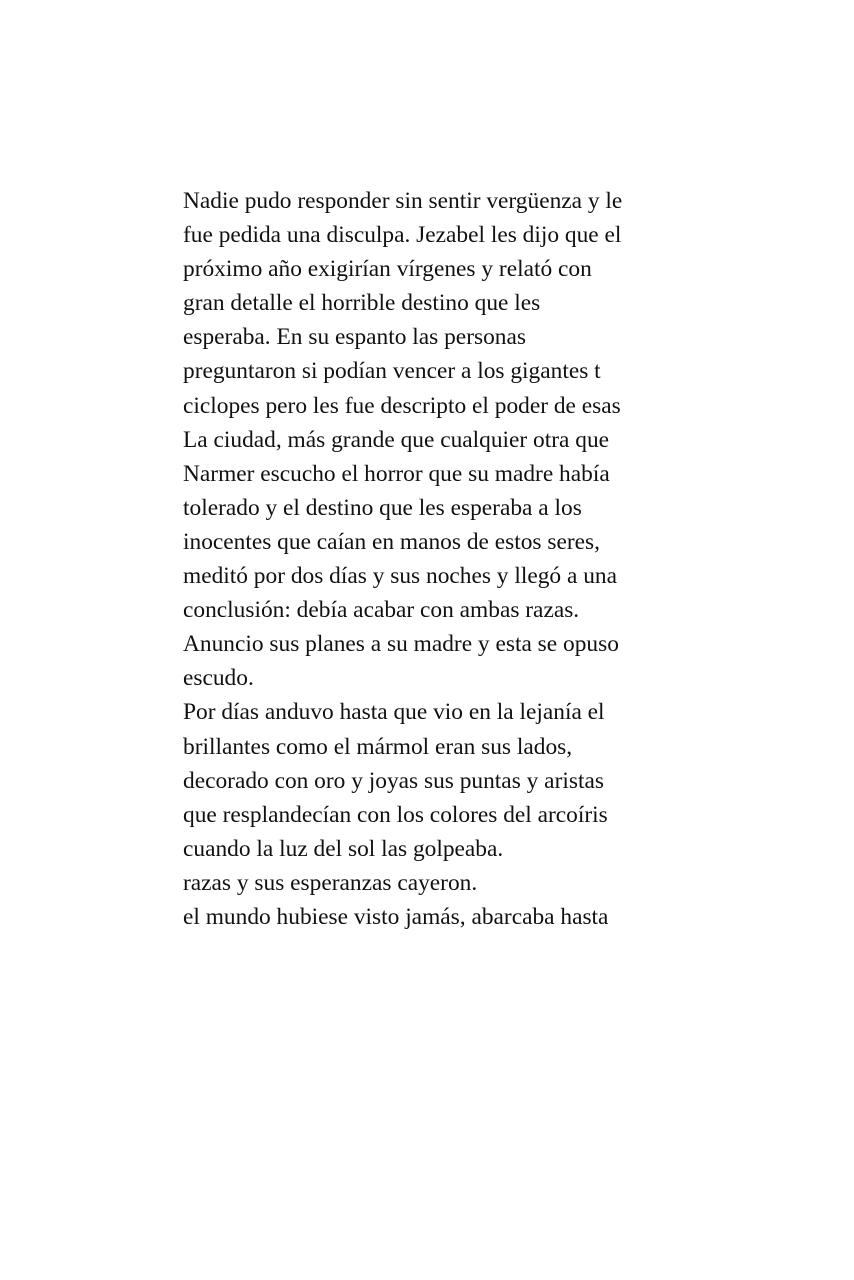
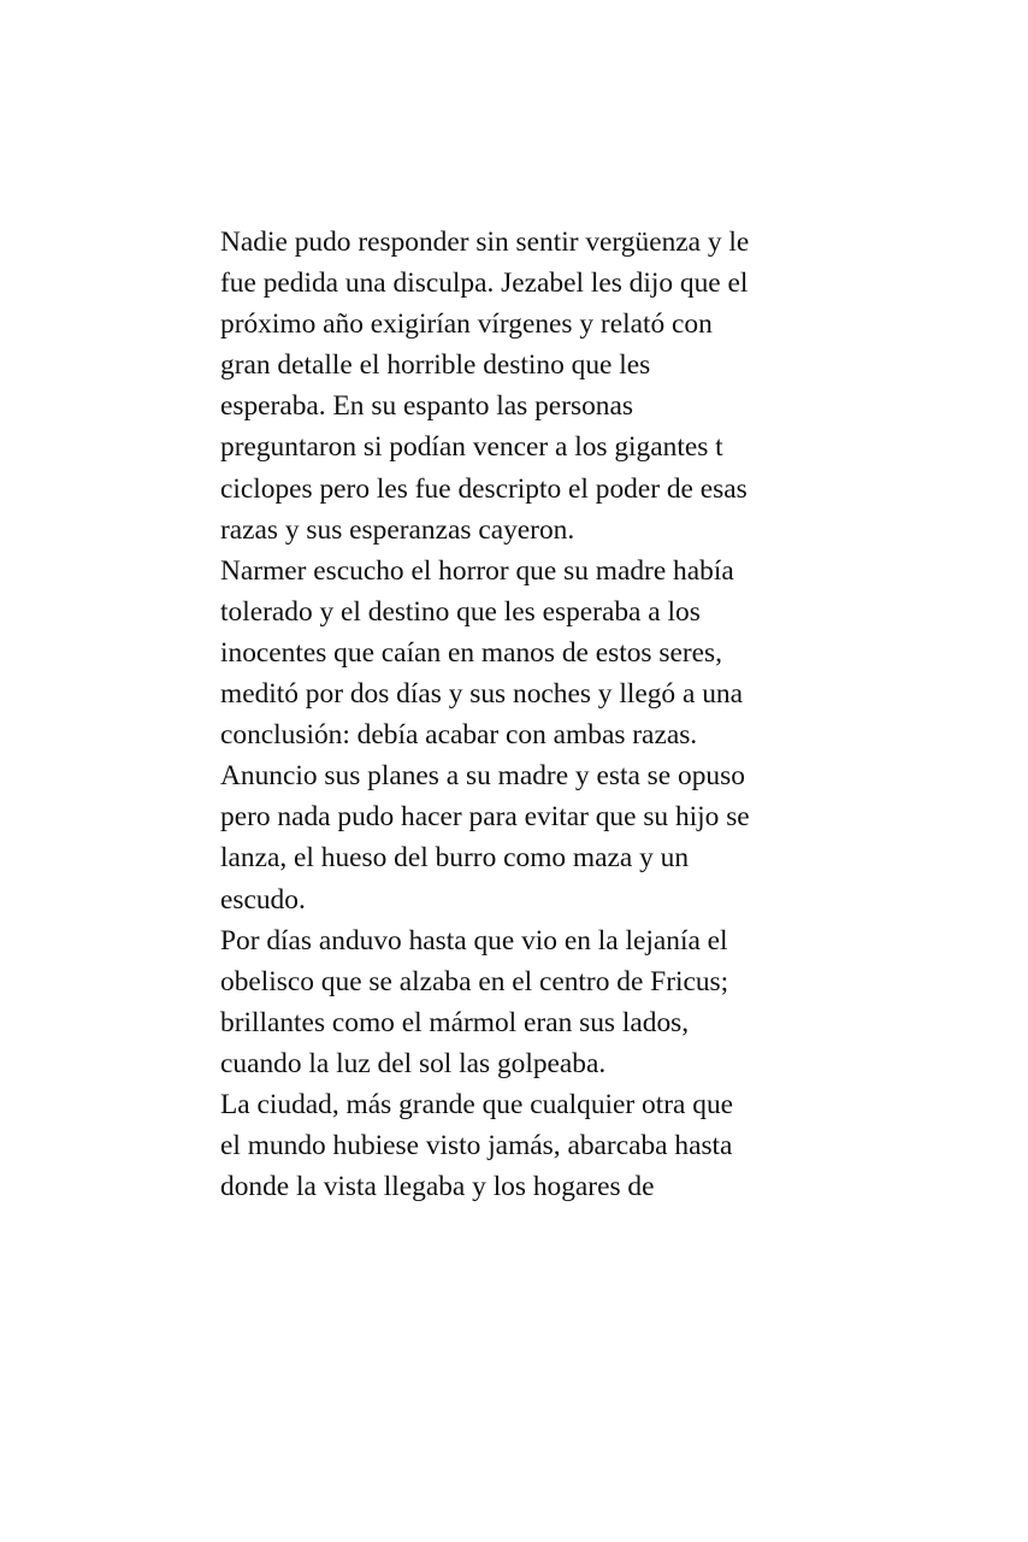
  Nadie pudo responder sin sentir vergüenza y le
  fue pedida una disculpa. Jezabel les dijo que el
  próximo año exigirían vírgenes y relató con
  gran detalle el horrible destino que les
  esperaba. En su espanto las personas
  preguntaron si podían vencer a los gigantes t
  ciclopes pero les fue descripto el poder de esas
- La ciudad, más grande que cualquier otra que
+ razas y sus esperanzas cayeron.
  Narmer escucho el horror que su madre había
  tolerado y el destino que les esperaba a los
  inocentes que caían en manos de estos seres,
  meditó por dos días y sus noches y llegó a una
  conclusión: debía acabar con ambas razas.
  Anuncio sus planes a su madre y esta se opuso
+ pero nada pudo hacer para evitar que su hijo se
+ lanza, el hueso del burro como maza y un
  escudo.
  Por días anduvo hasta que vio en la lejanía el
+ obelisco que se alzaba en el centro de Fricus;
  brillantes como el mármol eran sus lados,
- decorado con oro y joyas sus puntas y aristas
- que resplandecían con los colores del arcoíris
  cuando la luz del sol las golpeaba.
- razas y sus esperanzas cayeron.
+ La ciudad, más grande que cualquier otra que
  el mundo hubiese visto jamás, abarcaba hasta
+ donde la vista llegaba y los hogares de
